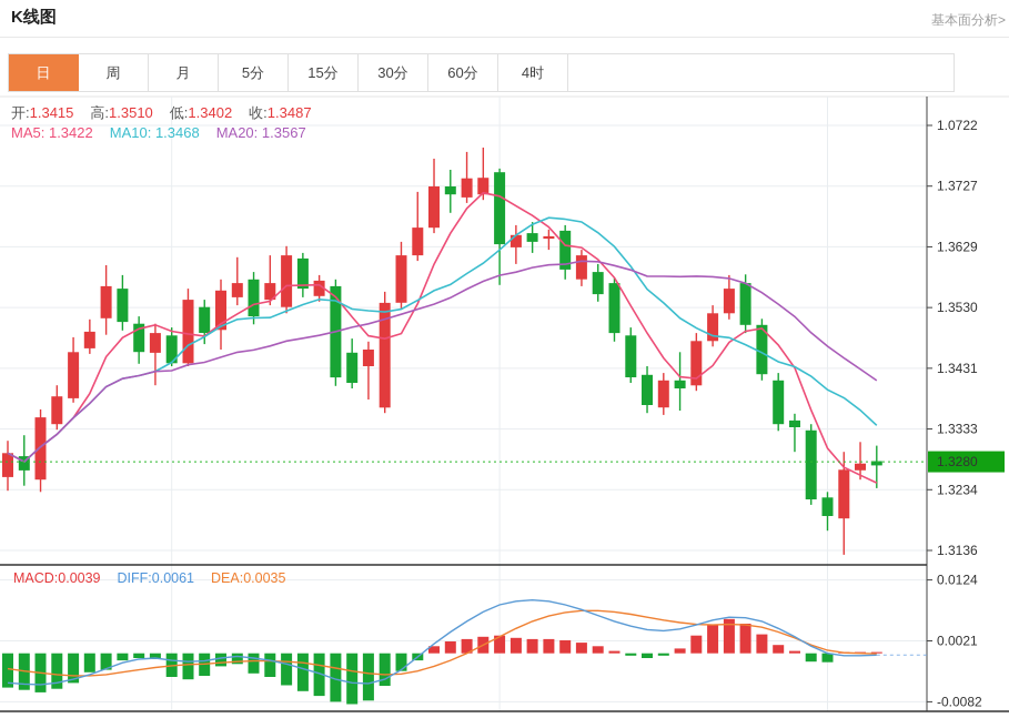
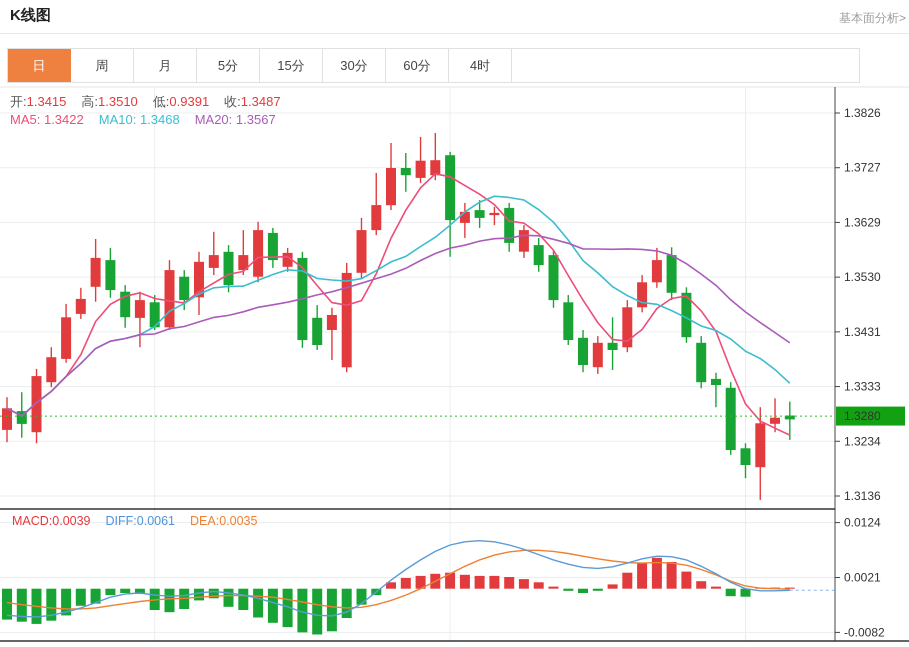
  K线图
  基本面分析>
  日
  周
  月
  5分
  15分
  30分
  60分
  4时
  开:1.3415
  高:1.3510
- 低:1.3402
+ 低:0.9391
  收:1.3487
  MA5: 1.3422
  MA10: 1.3468
  MA20: 1.3567
  MACD:0.0039
  DIFF:0.0061
  DEA:0.0035
- 1.0722
+ 1.3826
  1.3727
  1.3629
  1.3530
  1.3431
  1.3333
  1.3234
  1.3136
  0.0124
  0.0021
  -0.0082
  1.3280
